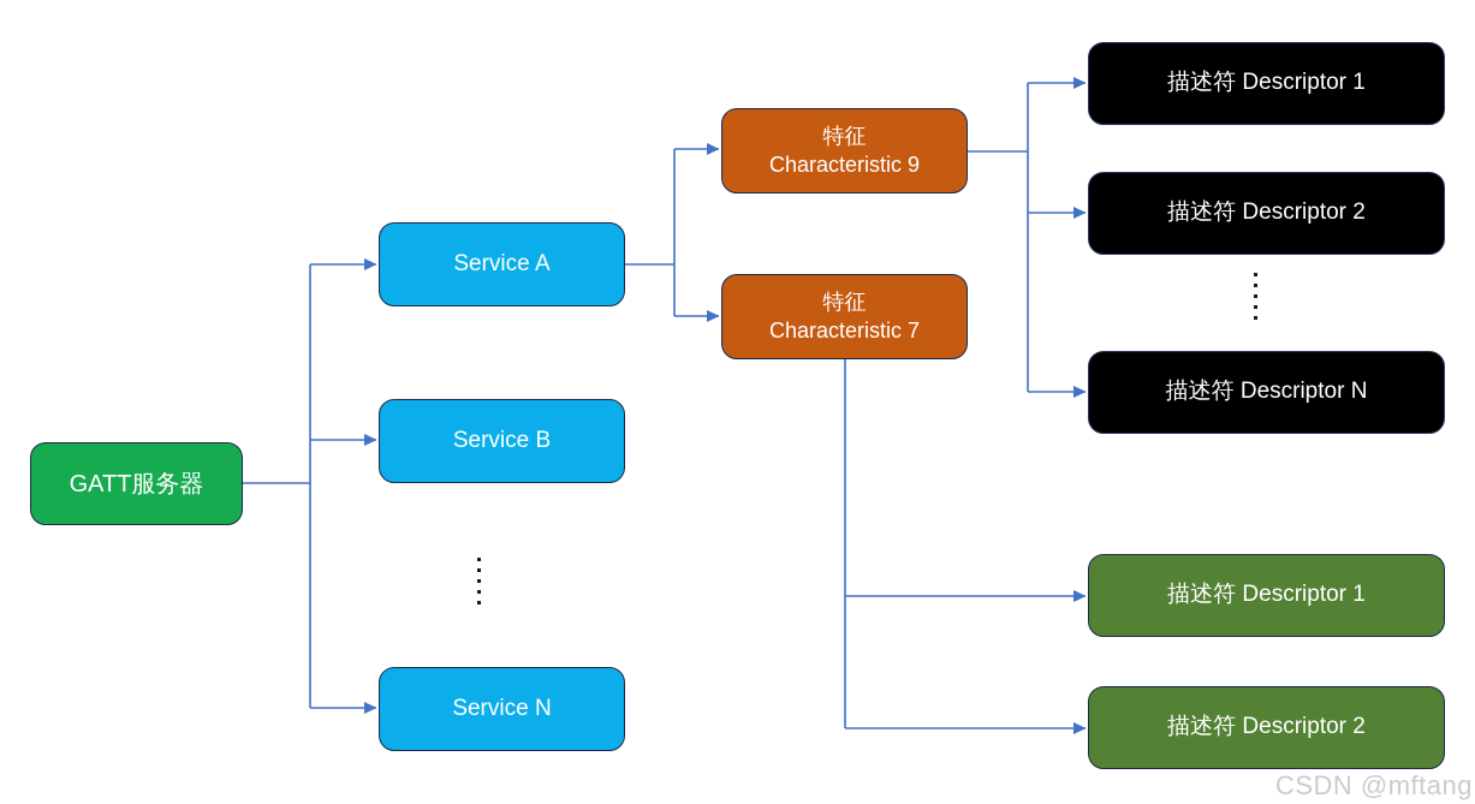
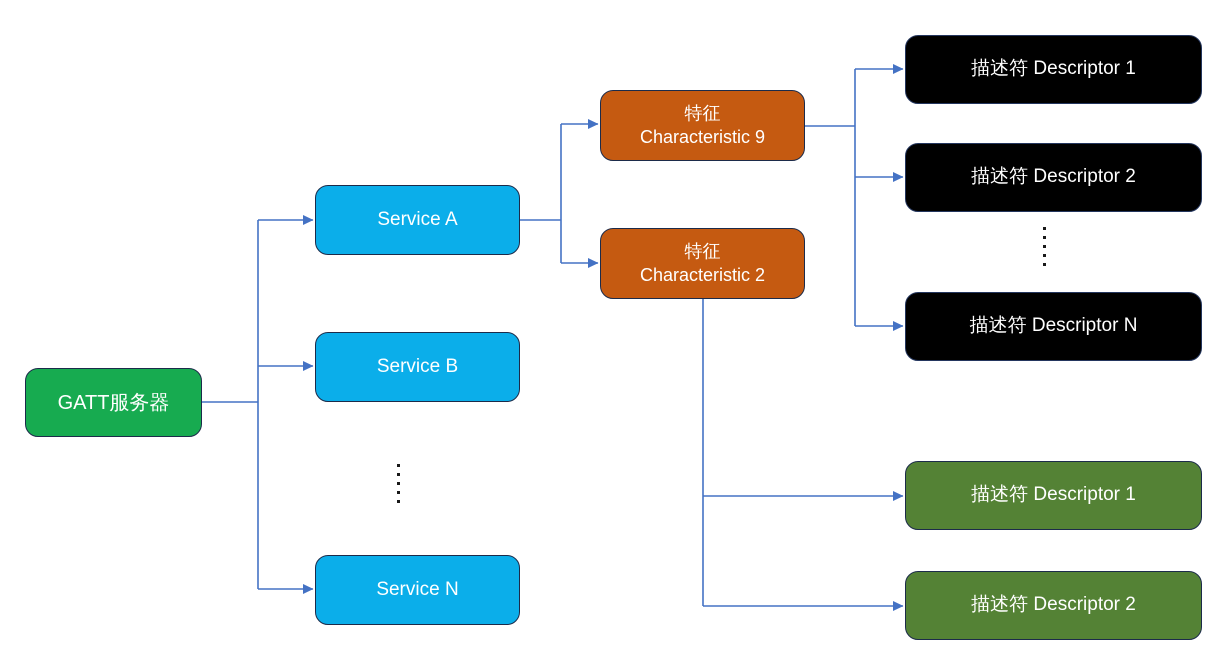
  GATT服务器
  Service A
  Service B
  Service N
  特征
  Characteristic 9
  特征
- Characteristic 7
+ Characteristic 2
  描述符 Descriptor 1
  描述符 Descriptor 2
  描述符 Descriptor N
  描述符 Descriptor 1
  描述符 Descriptor 2
- CSDN @mftang
